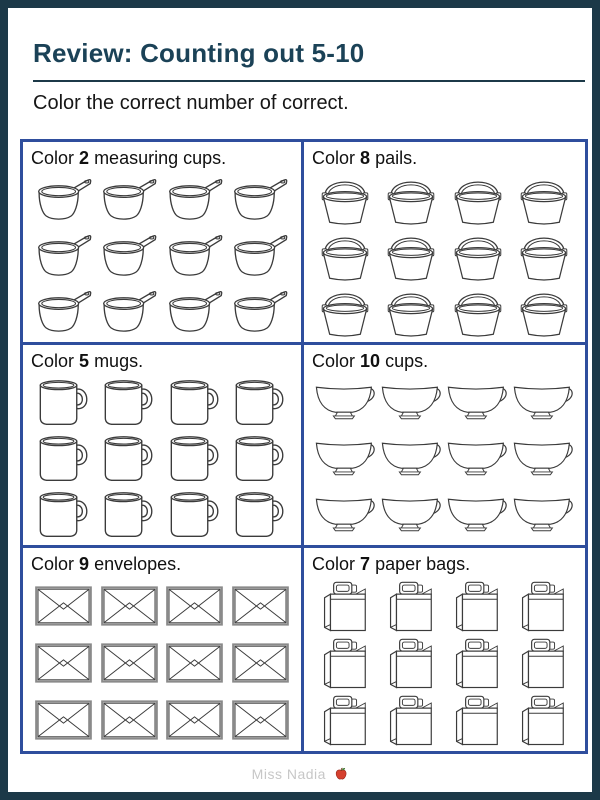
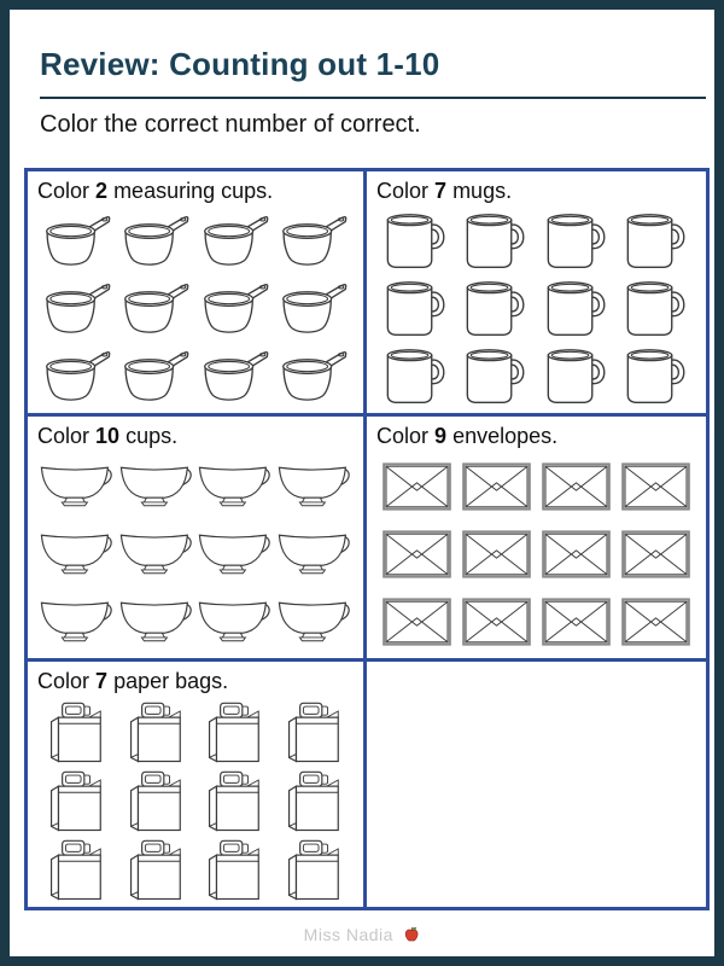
- Review: Counting out 5-10
+ Review: Counting out 1-10
  Color the correct number of correct.
  Color 2 measuring cups.
- Color 8 pails.
- Color 5 mugs.
+ Color 7 mugs.
  Color 10 cups.
  Color 9 envelopes.
  Color 7 paper bags.
  Miss Nadia
